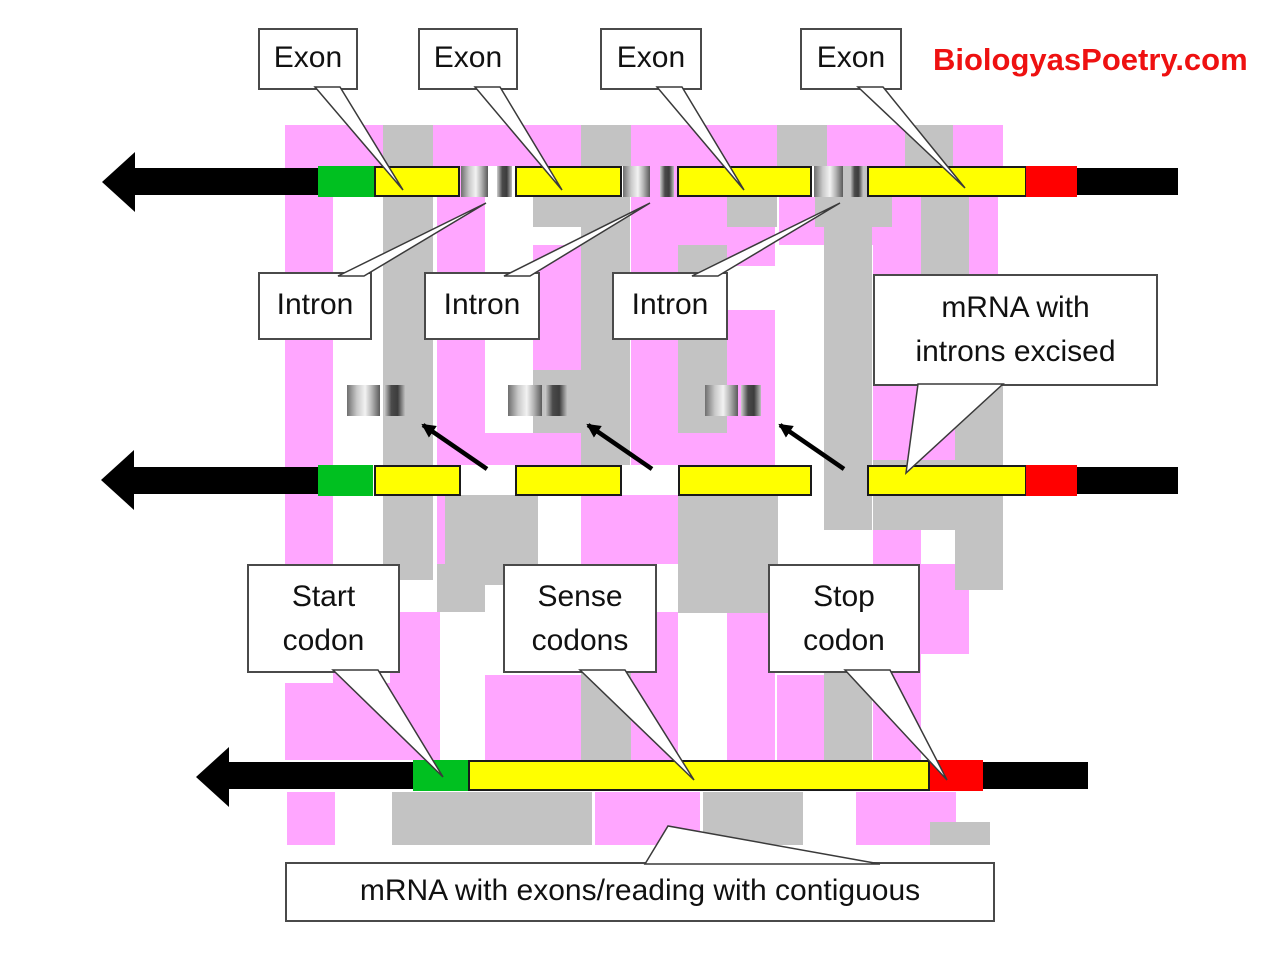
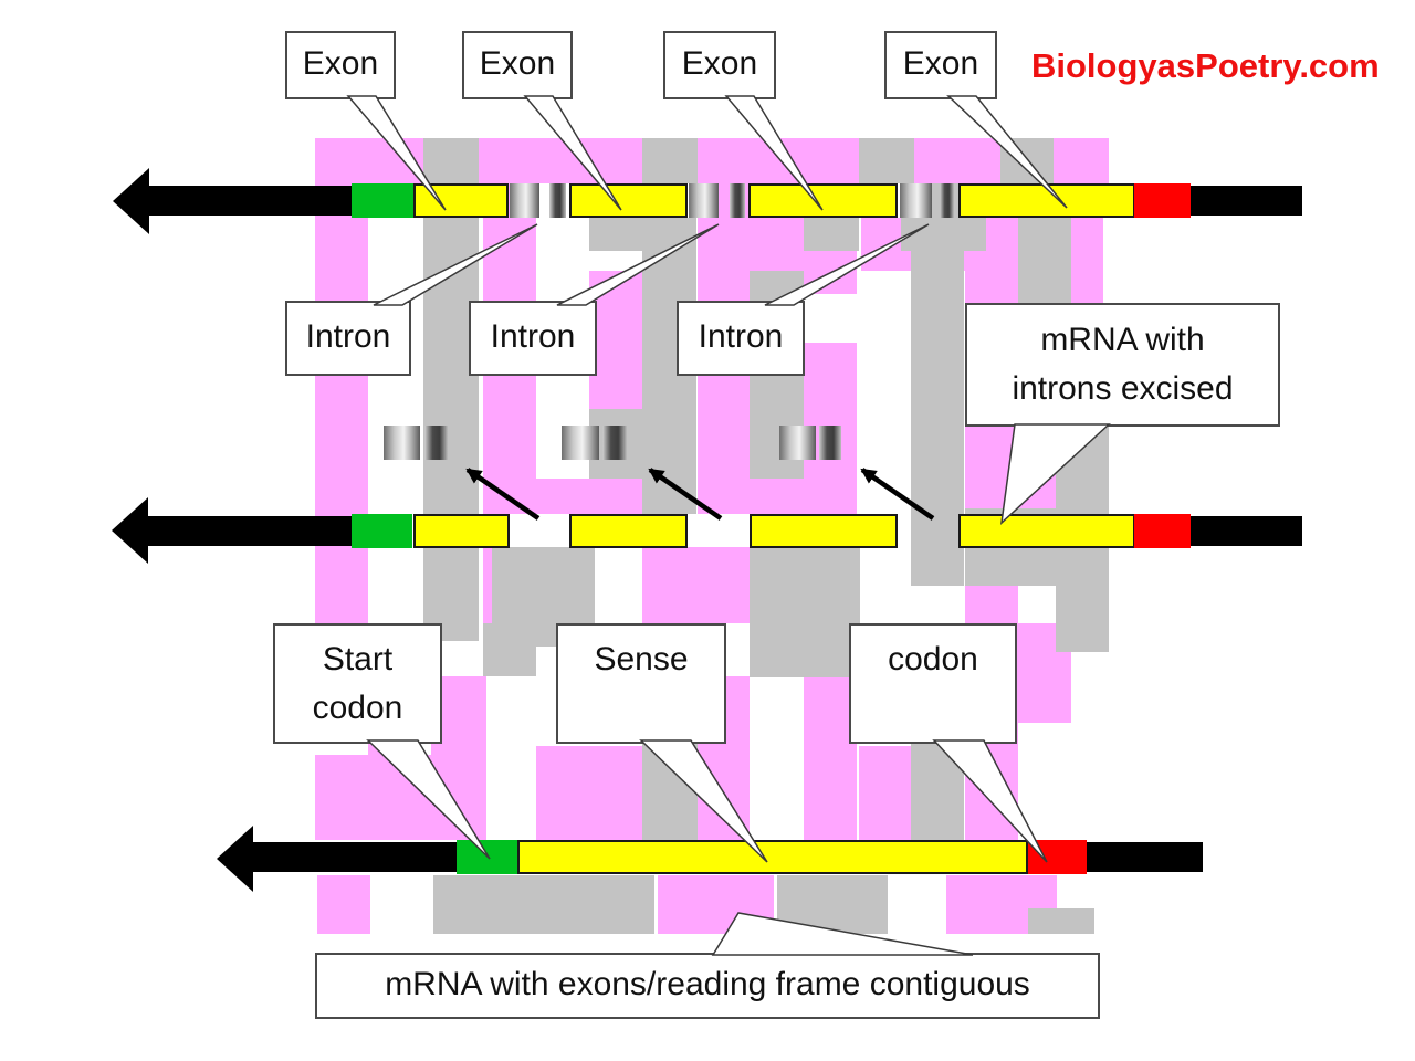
  Exon
  Exon
  Exon
  Exon
  BiologyasPoetry.com
  Intron
  Intron
  Intron
  mRNA with
  introns excised
  Start
  codon
  Sense
- codons
- Stop
  codon
- mRNA with exons/reading with contiguous
+ mRNA with exons/reading frame contiguous
